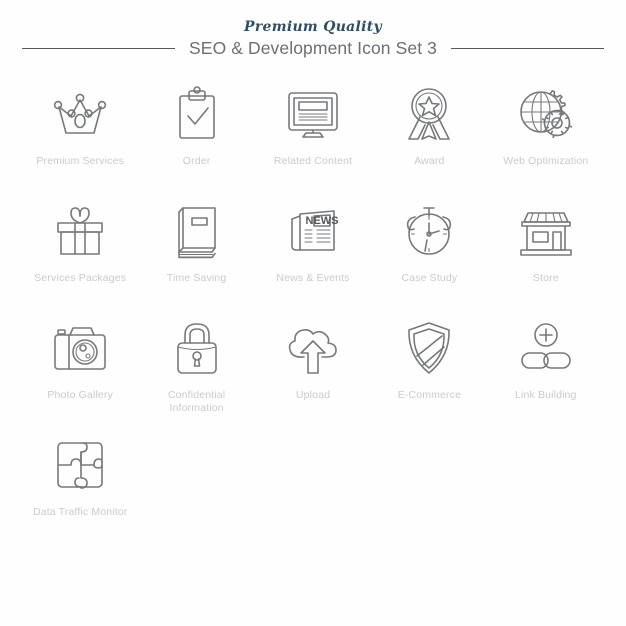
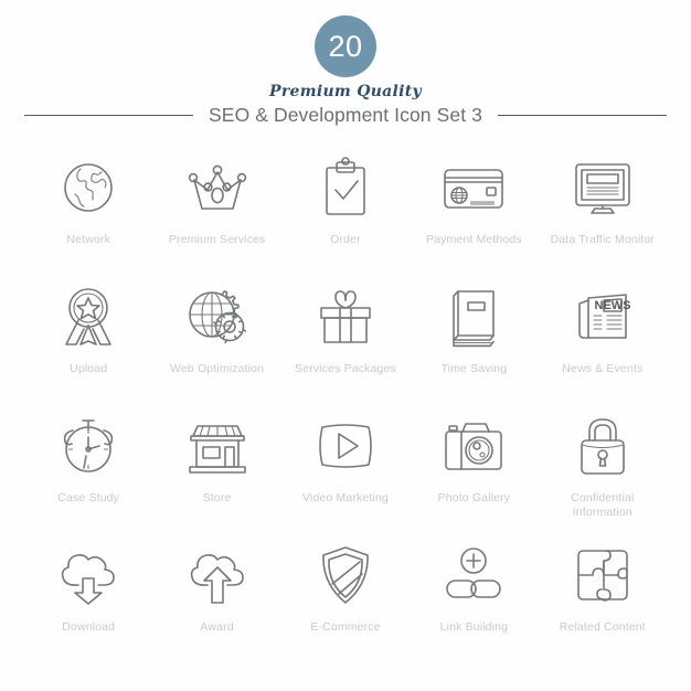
+ 20
  Premium Quality
  SEO & Development Icon Set 3
+ Network
  Premium Services
  Order
+ Payment Methods
- Related Content
+ Data Traffic Monitor
- Award
+ Upload
  Web Optimization
  Services Packages
  Time Saving
  NEWS
  News & Events
  Case Study
  Store
+ Video Marketing
  Photo Gallery
  Confidential Information
+ Download
- Upload
+ Award
  E-Commerce
  Link Building
- Data Traffic Monitor
+ Related Content
